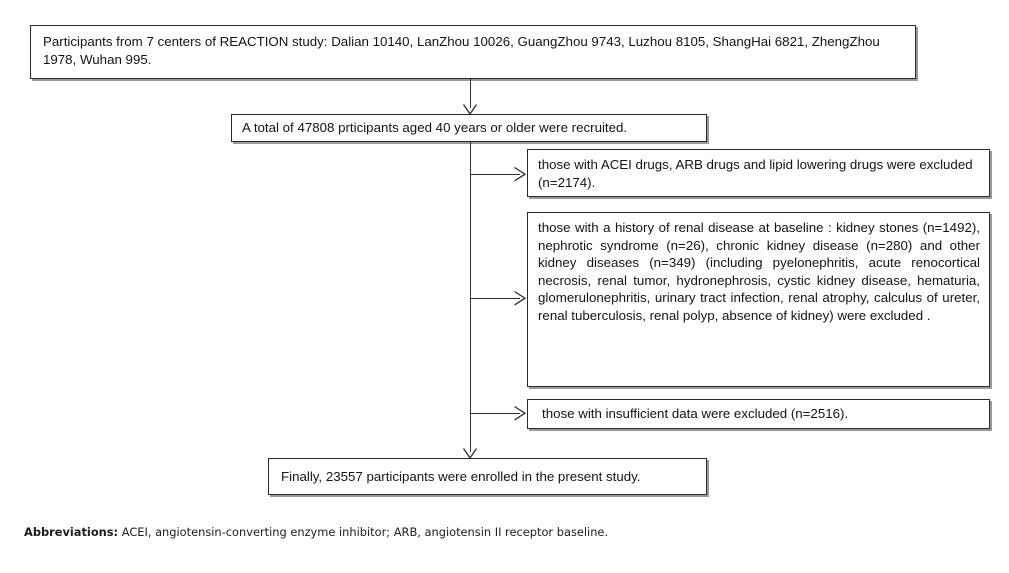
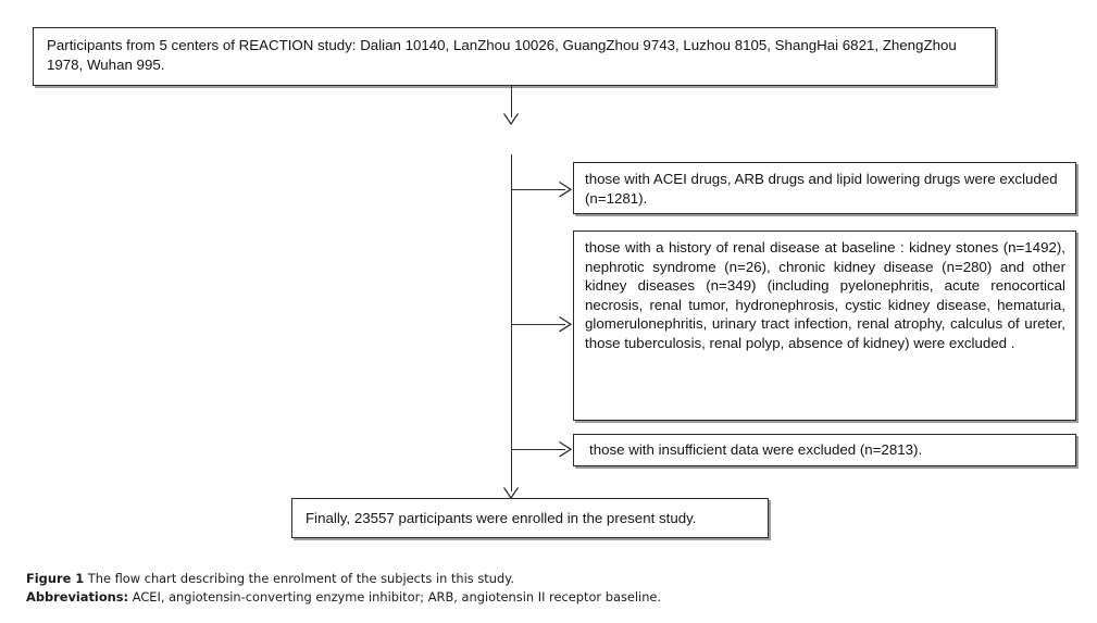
- Participants from 7 centers of REACTION study: Dalian 10140, LanZhou 10026, GuangZhou 9743, Luzhou 8105, ShangHai 6821, ZhengZhou 1978, Wuhan 995.
+ Participants from 5 centers of REACTION study: Dalian 10140, LanZhou 10026, GuangZhou 9743, Luzhou 8105, ShangHai 6821, ZhengZhou 1978, Wuhan 995.
- A total of 47808 prticipants aged 40 years or older were recruited.
- those with ACEI drugs, ARB drugs and lipid lowering drugs were excluded (n=2174).
+ those with ACEI drugs, ARB drugs and lipid lowering drugs were excluded (n=1281).
- those with a history of renal disease at baseline : kidney stones (n=1492), nephrotic syndrome (n=26), chronic kidney disease (n=280) and other kidney diseases (n=349) (including pyelonephritis, acute renocortical necrosis, renal tumor, hydronephrosis, cystic kidney disease, hematuria, glomerulonephritis, urinary tract infection, renal atrophy, calculus of ureter, renal tuberculosis, renal polyp, absence of kidney) were excluded .
+ those with a history of renal disease at baseline : kidney stones (n=1492), nephrotic syndrome (n=26), chronic kidney disease (n=280) and other kidney diseases (n=349) (including pyelonephritis, acute renocortical necrosis, renal tumor, hydronephrosis, cystic kidney disease, hematuria, glomerulonephritis, urinary tract infection, renal atrophy, calculus of ureter, those tuberculosis, renal polyp, absence of kidney) were excluded .
- those with insufficient data were excluded (n=2516).
+ those with insufficient data were excluded (n=2813).
  Finally, 23557 participants were enrolled in the present study.
+ Figure 1 The flow chart describing the enrolment of the subjects in this study.
  Abbreviations: ACEI, angiotensin-converting enzyme inhibitor; ARB, angiotensin II receptor baseline.
